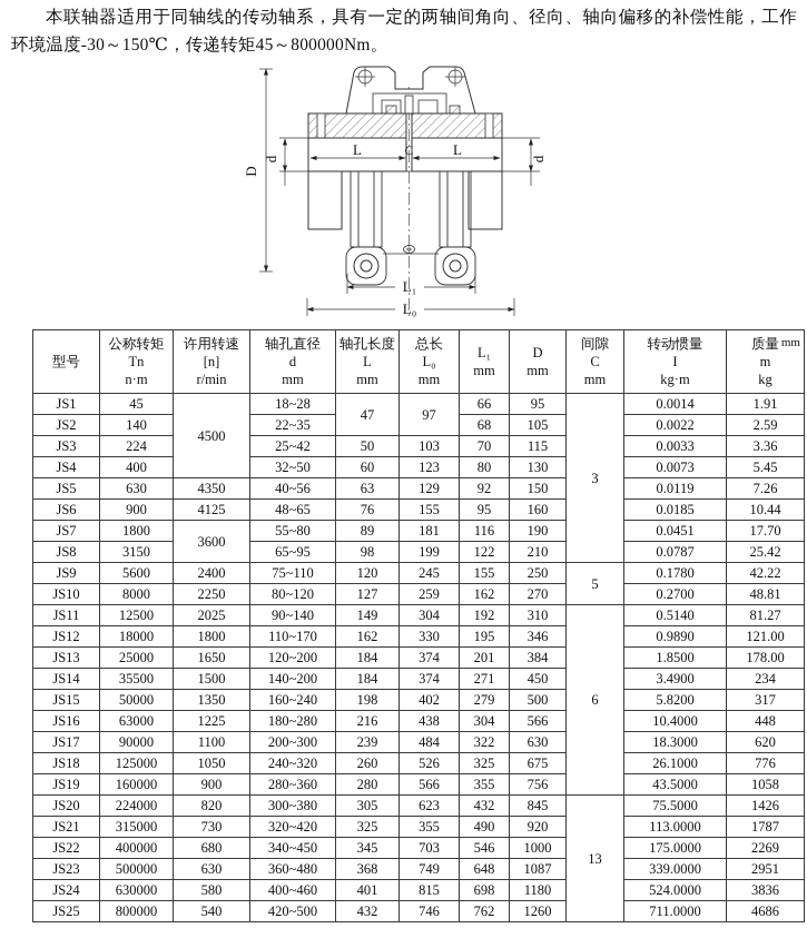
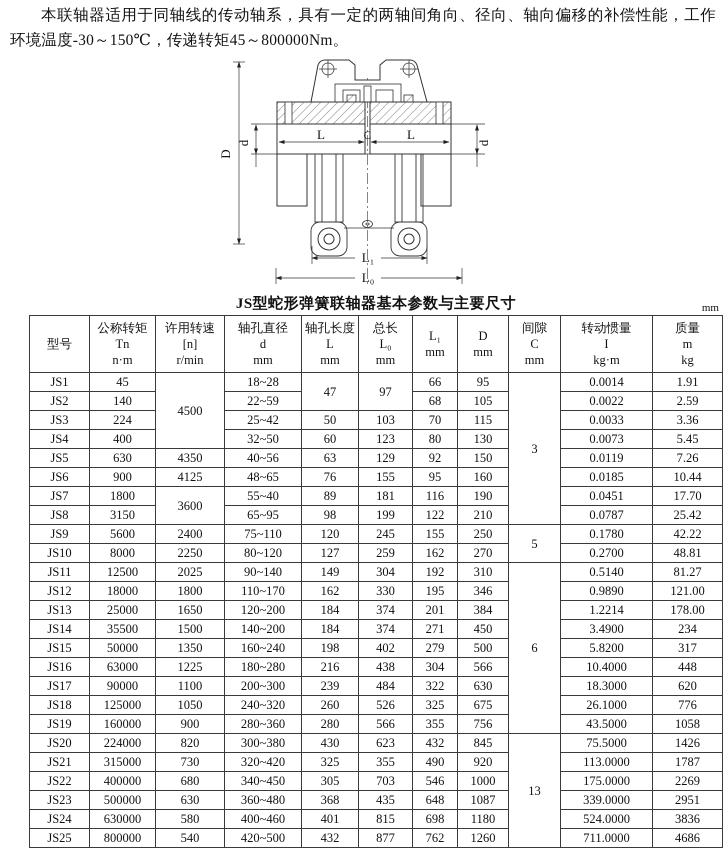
  本联轴器适用于同轴线的传动轴系，具有一定的两轴间角向、径向、轴向偏移的补偿性能，工作环境温度-30～150℃，传递转矩45～800000Nm。
  L
  C
  L
  L₁
  L₀
+ JS型蛇形弹簧联轴器基本参数与主要尺寸
  mm
  型号	公称转矩Tnn·m	许用转速[n]r/min	轴孔直径dmm	轴孔长度Lmm	总长L₀mm	L₁mm	Dmm	间隙Cmm	转动惯量Ikg·m	质量mkg
  JS1	45	4500	18~28	47	97	66	95	3	0.0014	1.91
- JS2	140	22~35	68	105	0.0022	2.59
+ JS2	140	22~59	68	105	0.0022	2.59
  JS3	224	25~42	50	103	70	115	0.0033	3.36
  JS4	400	32~50	60	123	80	130	0.0073	5.45
  JS5	630	4350	40~56	63	129	92	150	0.0119	7.26
  JS6	900	4125	48~65	76	155	95	160	0.0185	10.44
- JS7	1800	3600	55~80	89	181	116	190	0.0451	17.70
+ JS7	1800	3600	55~40	89	181	116	190	0.0451	17.70
  JS8	3150	65~95	98	199	122	210	0.0787	25.42
  JS9	5600	2400	75~110	120	245	155	250	5	0.1780	42.22
  JS10	8000	2250	80~120	127	259	162	270	0.2700	48.81
  JS11	12500	2025	90~140	149	304	192	310	6	0.5140	81.27
  JS12	18000	1800	110~170	162	330	195	346	0.9890	121.00
- JS13	25000	1650	120~200	184	374	201	384	1.8500	178.00
+ JS13	25000	1650	120~200	184	374	201	384	1.2214	178.00
  JS14	35500	1500	140~200	184	374	271	450	3.4900	234
  JS15	50000	1350	160~240	198	402	279	500	5.8200	317
  JS16	63000	1225	180~280	216	438	304	566	10.4000	448
  JS17	90000	1100	200~300	239	484	322	630	18.3000	620
  JS18	125000	1050	240~320	260	526	325	675	26.1000	776
  JS19	160000	900	280~360	280	566	355	756	43.5000	1058
- JS20	224000	820	300~380	305	623	432	845	13	75.5000	1426
+ JS20	224000	820	300~380	430	623	432	845	13	75.5000	1426
  JS21	315000	730	320~420	325	355	490	920	113.0000	1787
- JS22	400000	680	340~450	345	703	546	1000	175.0000	2269
+ JS22	400000	680	340~450	305	703	546	1000	175.0000	2269
- JS23	500000	630	360~480	368	749	648	1087	339.0000	2951
+ JS23	500000	630	360~480	368	435	648	1087	339.0000	2951
  JS24	630000	580	400~460	401	815	698	1180	524.0000	3836
- JS25	800000	540	420~500	432	746	762	1260	711.0000	4686
+ JS25	800000	540	420~500	432	877	762	1260	711.0000	4686
